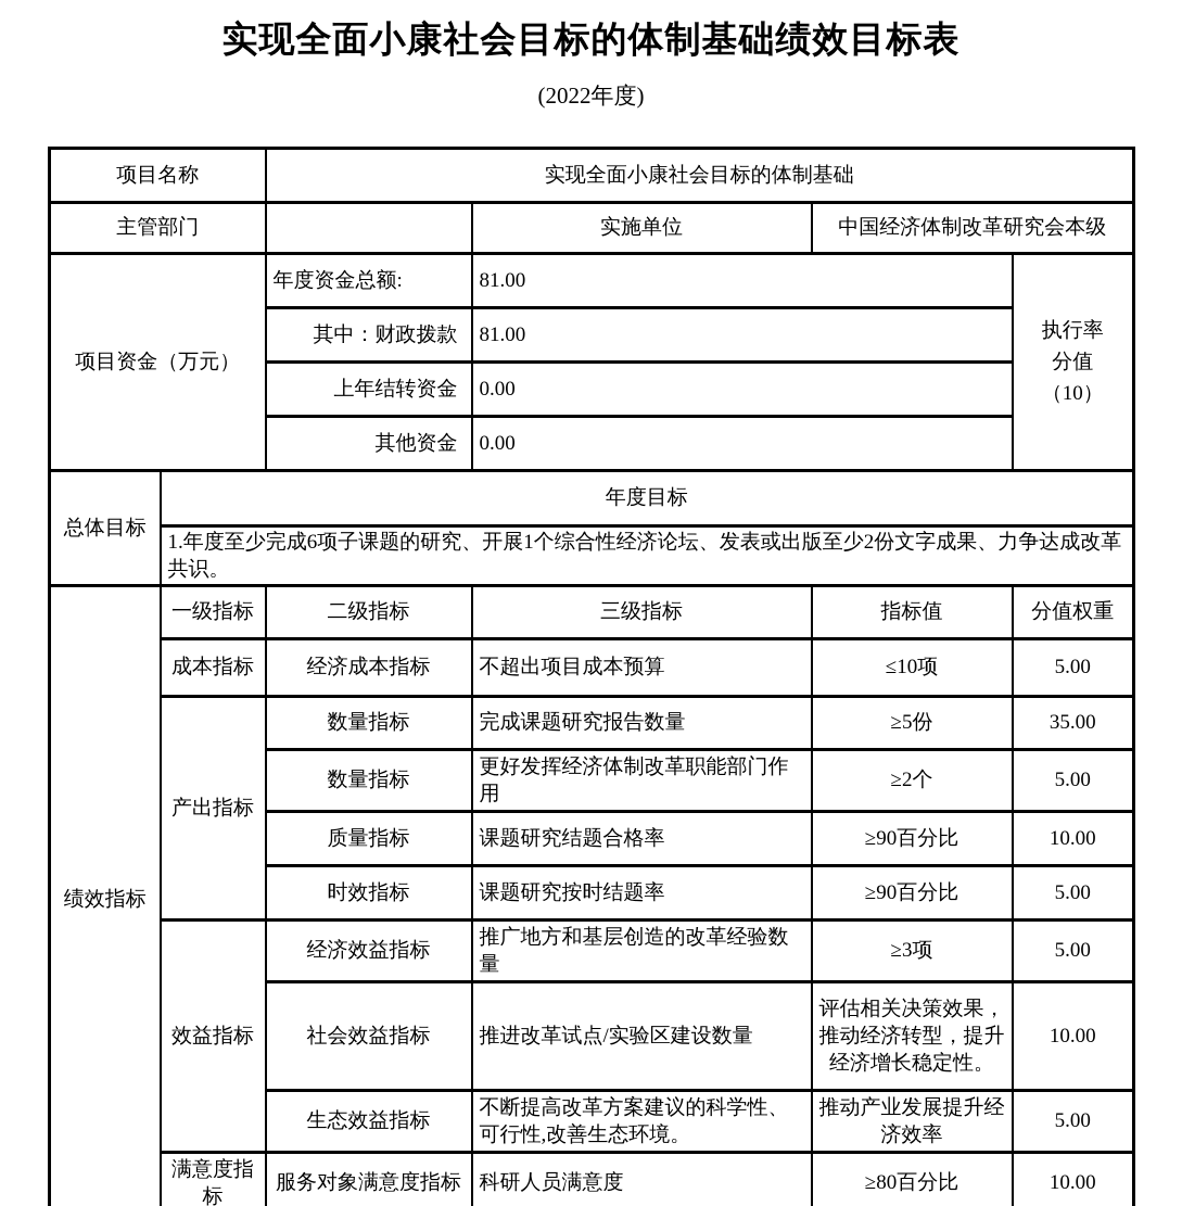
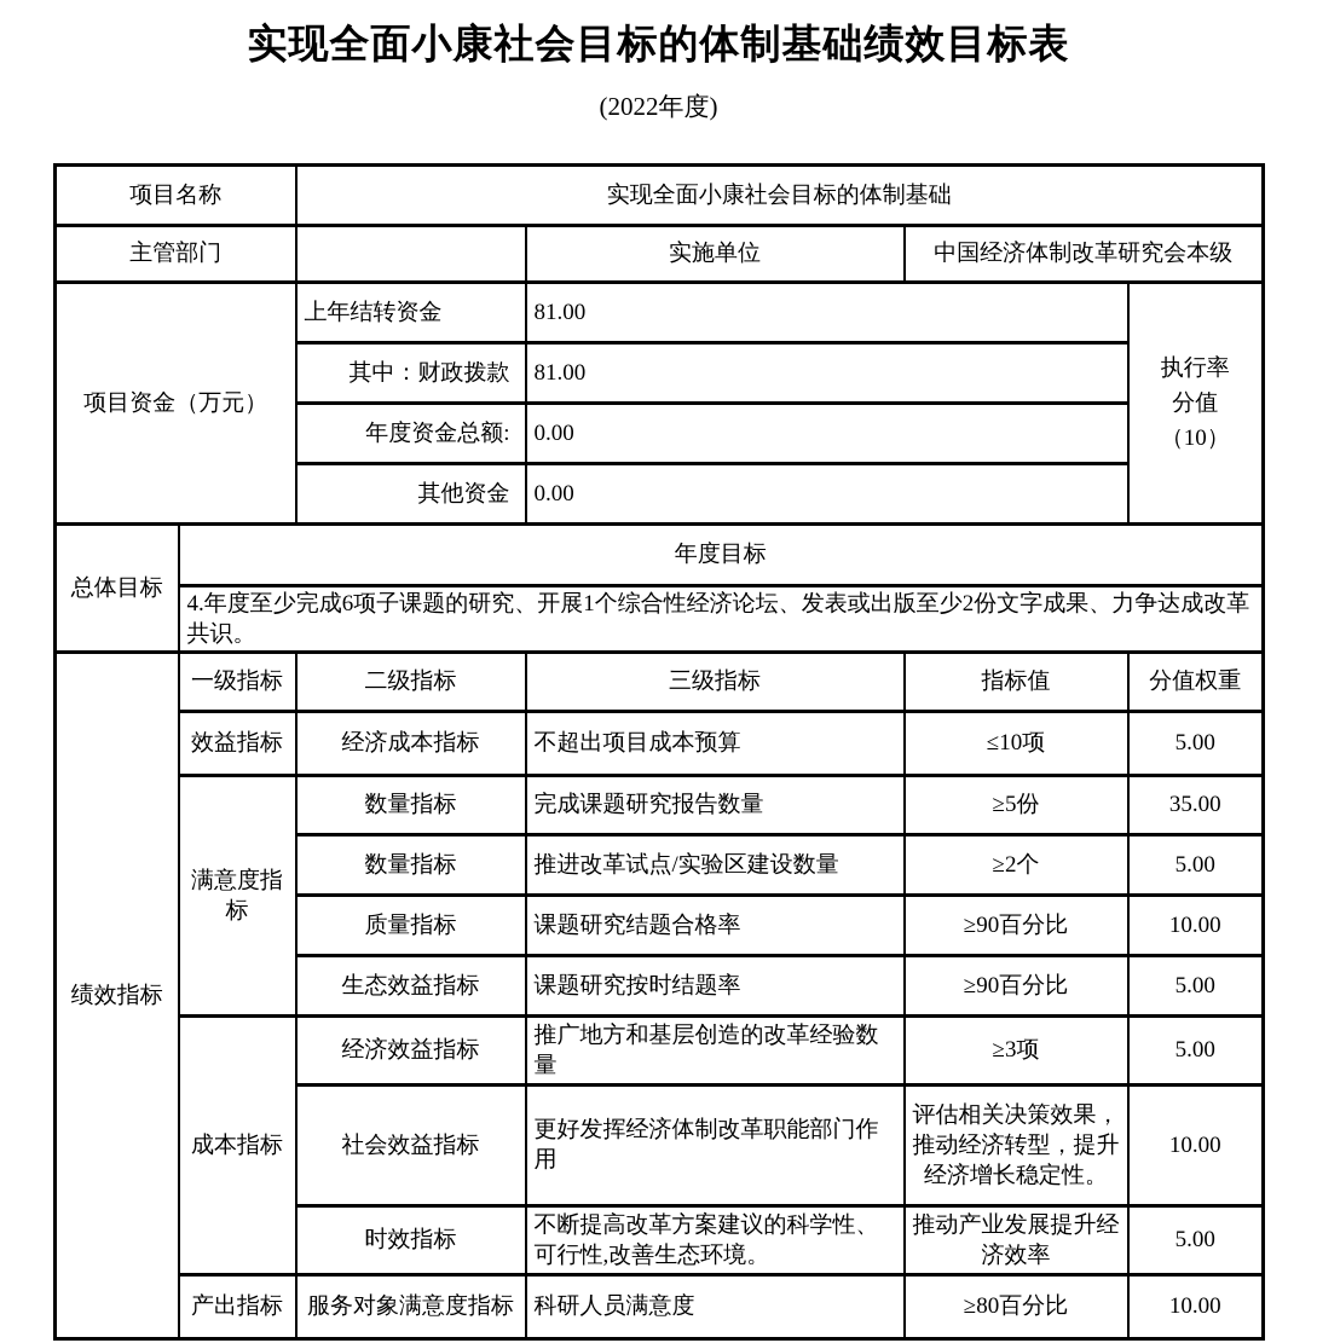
  实现全面小康社会目标的体制基础绩效目标表
  (2022年度)
  项目名称	实现全面小康社会目标的体制基础
  主管部门		实施单位	中国经济体制改革研究会本级
- 项目资金（万元）	年度资金总额:	81.00	执行率 分值 （10）
+ 项目资金（万元）	上年结转资金	81.00	执行率 分值 （10）
  其中：财政拨款	81.00
- 上年结转资金	0.00
+ 年度资金总额:	0.00
  其他资金	0.00
  总体目标	年度目标
- 1.年度至少完成6项子课题的研究、开展1个综合性经济论坛、发表或出版至少2份文字成果、力争达成改革共识。
+ 4.年度至少完成6项子课题的研究、开展1个综合性经济论坛、发表或出版至少2份文字成果、力争达成改革共识。
  绩效指标	一级指标	二级指标	三级指标	指标值	分值权重
- 成本指标	经济成本指标	不超出项目成本预算	≤10项	5.00
+ 效益指标	经济成本指标	不超出项目成本预算	≤10项	5.00
- 产出指标	数量指标	完成课题研究报告数量	≥5份	35.00
+ 满意度指标	数量指标	完成课题研究报告数量	≥5份	35.00
- 数量指标	更好发挥经济体制改革职能部门作用	≥2个	5.00
+ 数量指标	推进改革试点/实验区建设数量	≥2个	5.00
  质量指标	课题研究结题合格率	≥90百分比	10.00
- 时效指标	课题研究按时结题率	≥90百分比	5.00
+ 生态效益指标	课题研究按时结题率	≥90百分比	5.00
- 效益指标	经济效益指标	推广地方和基层创造的改革经验数量	≥3项	5.00
+ 成本指标	经济效益指标	推广地方和基层创造的改革经验数量	≥3项	5.00
- 社会效益指标	推进改革试点/实验区建设数量	评估相关决策效果，推动经济转型，提升经济增长稳定性。	10.00
+ 社会效益指标	更好发挥经济体制改革职能部门作用	评估相关决策效果，推动经济转型，提升经济增长稳定性。	10.00
- 生态效益指标	不断提高改革方案建议的科学性、可行性,改善生态环境。	推动产业发展提升经济效率	5.00
+ 时效指标	不断提高改革方案建议的科学性、可行性,改善生态环境。	推动产业发展提升经济效率	5.00
- 满意度指标	服务对象满意度指标	科研人员满意度	≥80百分比	10.00
+ 产出指标	服务对象满意度指标	科研人员满意度	≥80百分比	10.00
